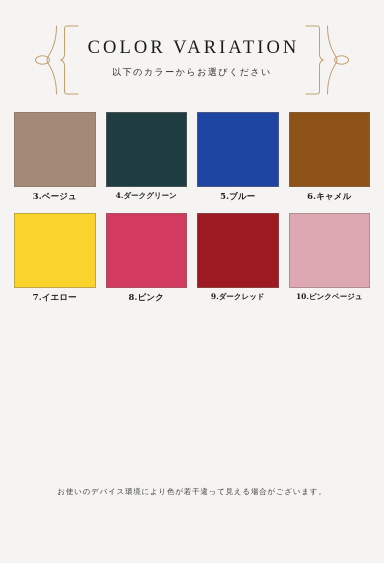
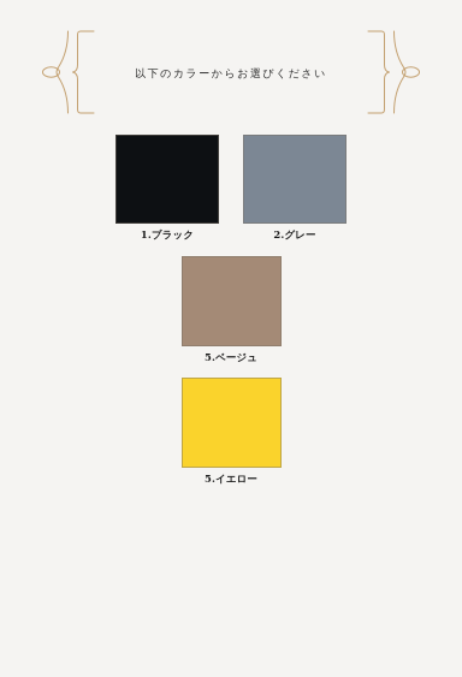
- COLOR VARIATION
  以下のカラーからお選びください
+ 1.ブラック
+ 2.グレー
- 3.ベージュ
+ 5.ベージュ
- 4.ダークグリーン
- 5.ブルー
- 6.キャメル
- 7.イエロー
+ 5.イエロー
- 8.ピンク
- 9.ダークレッド
- 10.ピンクベージュ
- お使いのデバイス環境により色が若干違って見える場合がございます。
